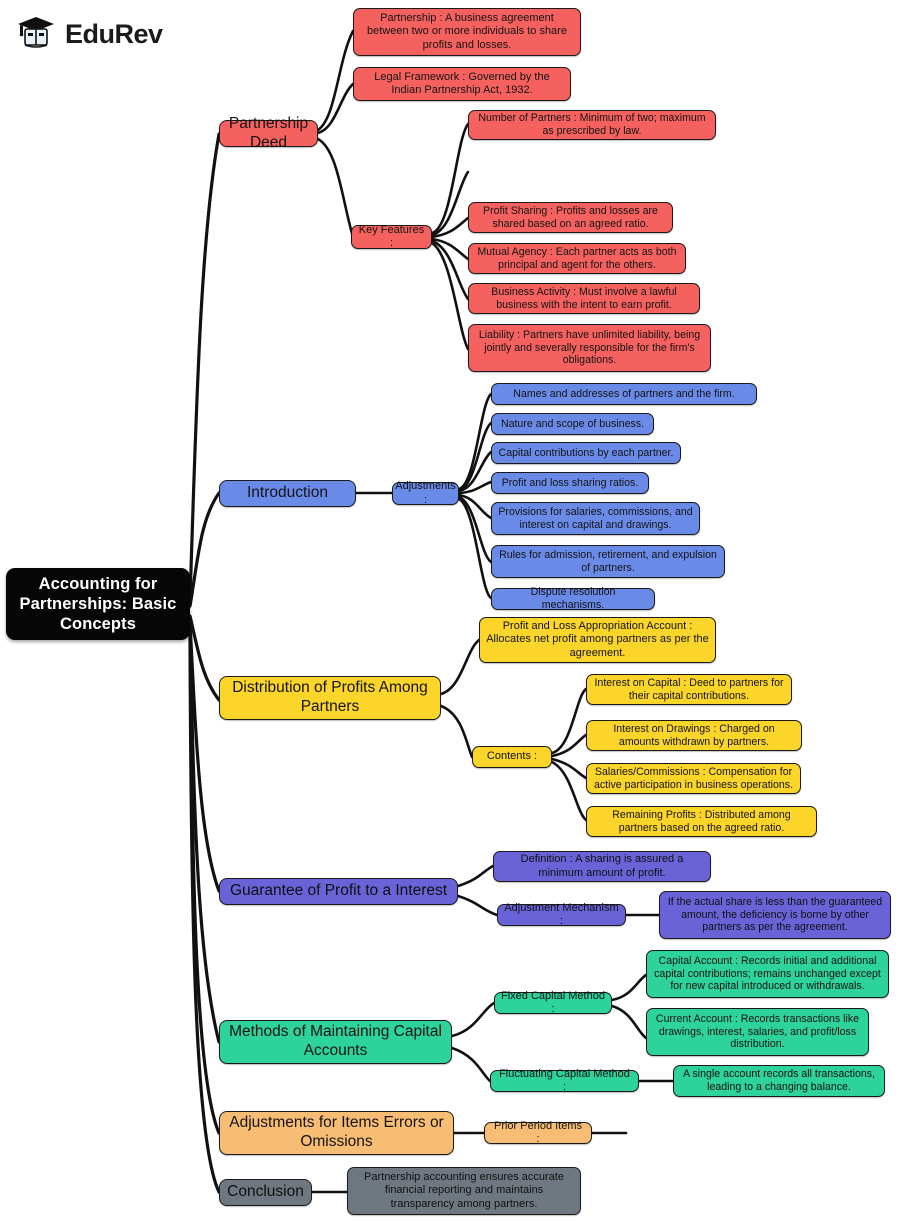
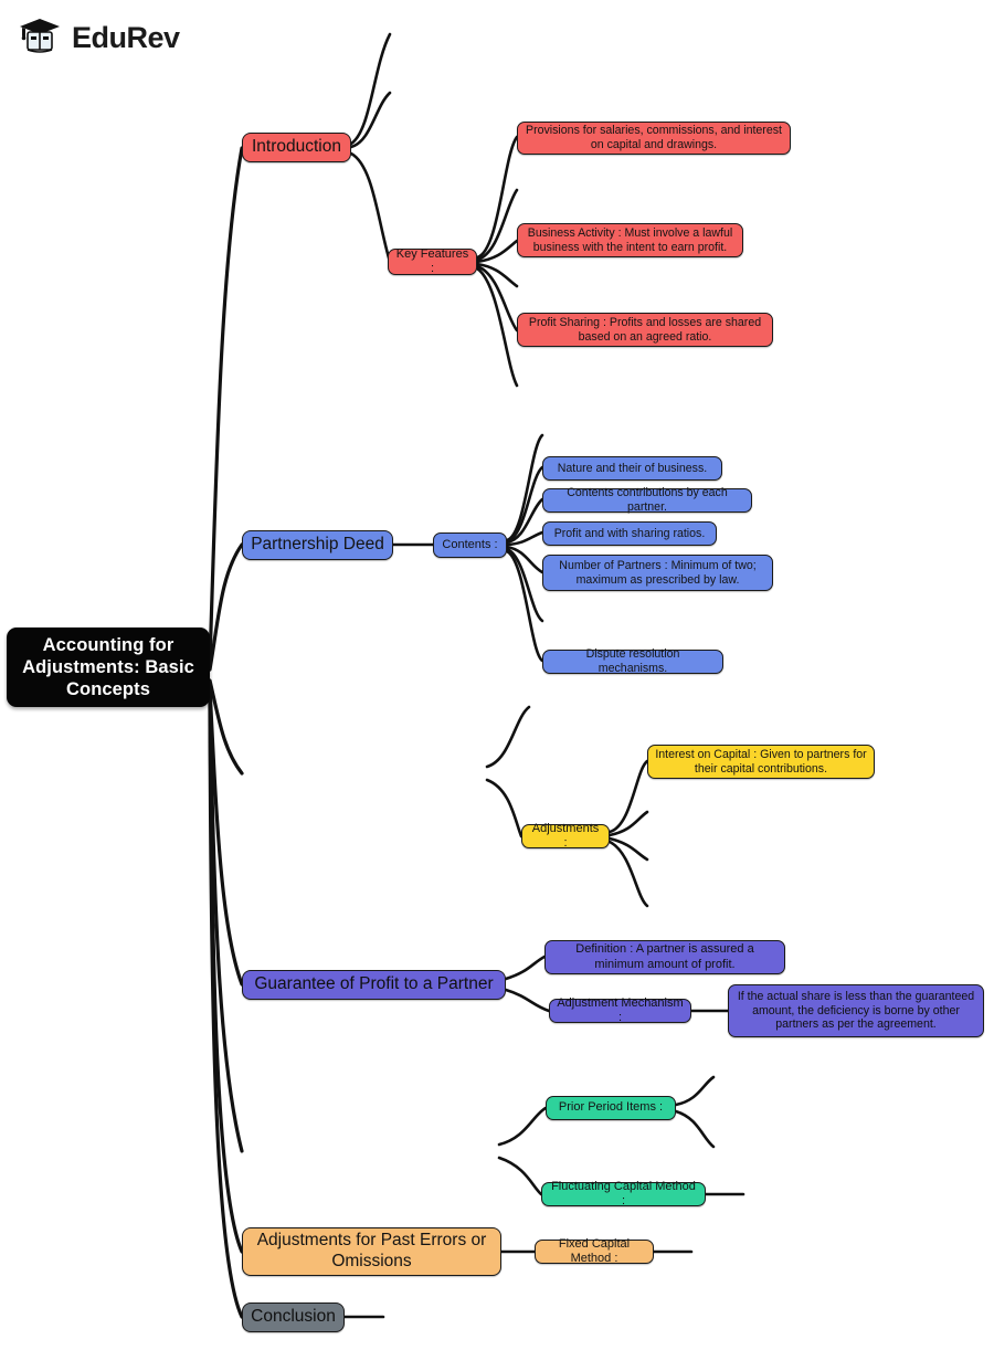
  EduRev
- Accounting for Partnerships: Basic Concepts
+ Accounting for Adjustments: Basic Concepts
- Partnership Deed
+ Introduction
- Partnership : A business agreement between two or more individuals to share profits and losses.
- Legal Framework : Governed by the Indian Partnership Act, 1932.
  Key Features :
- Number of Partners : Minimum of two; maximum as prescribed by law.
+ Provisions for salaries, commissions, and interest on capital and drawings.
- Profit Sharing : Profits and losses are shared based on an agreed ratio.
+ Business Activity : Must involve a lawful business with the intent to earn profit.
- Mutual Agency : Each partner acts as both principal and agent for the others.
- Business Activity : Must involve a lawful business with the intent to earn profit.
+ Profit Sharing : Profits and losses are shared based on an agreed ratio.
- Liability : Partners have unlimited liability, being jointly and severally responsible for the firm's obligations.
- Introduction
+ Partnership Deed
- Adjustments :
+ Contents :
- Names and addresses of partners and the firm.
- Nature and scope of business.
+ Nature and their of business.
- Capital contributions by each partner.
+ Contents contributions by each partner.
- Profit and loss sharing ratios.
+ Profit and with sharing ratios.
- Provisions for salaries, commissions, and interest on capital and drawings.
+ Number of Partners : Minimum of two; maximum as prescribed by law.
- Rules for admission, retirement, and expulsion of partners.
  Dispute resolution mechanisms.
- Distribution of Profits Among Partners
- Profit and Loss Appropriation Account : Allocates net profit among partners as per the agreement.
- Contents :
+ Adjustments :
- Interest on Capital : Deed to partners for their capital contributions.
+ Interest on Capital : Given to partners for their capital contributions.
- Interest on Drawings : Charged on amounts withdrawn by partners.
- Salaries/Commissions : Compensation for active participation in business operations.
- Remaining Profits : Distributed among partners based on the agreed ratio.
- Guarantee of Profit to a Interest
+ Guarantee of Profit to a Partner
- Definition : A sharing is assured a minimum amount of profit.
+ Definition : A partner is assured a minimum amount of profit.
  Adjustment Mechanism :
  If the actual share is less than the guaranteed amount, the deficiency is borne by other partners as per the agreement.
- Methods of Maintaining Capital Accounts
- Fixed Capital Method :
+ Prior Period Items :
- Capital Account : Records initial and additional capital contributions; remains unchanged except for new capital introduced or withdrawals.
- Current Account : Records transactions like drawings, interest, salaries, and profit/loss distribution.
  Fluctuating Capital Method :
- A single account records all transactions, leading to a changing balance.
- Adjustments for Items Errors or Omissions
+ Adjustments for Past Errors or Omissions
- Prior Period Items :
+ Fixed Capital Method :
  Conclusion
- Partnership accounting ensures accurate financial reporting and maintains transparency among partners.
